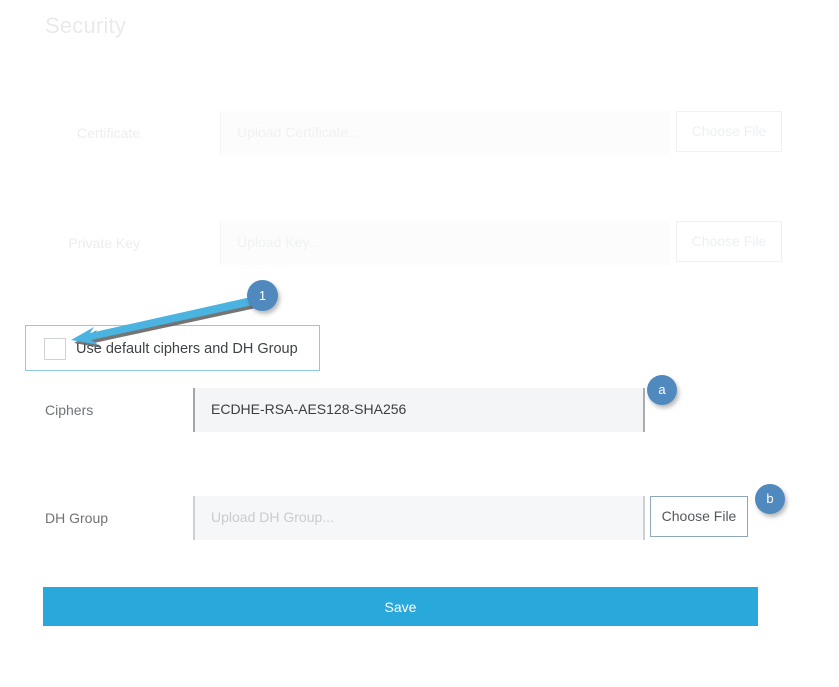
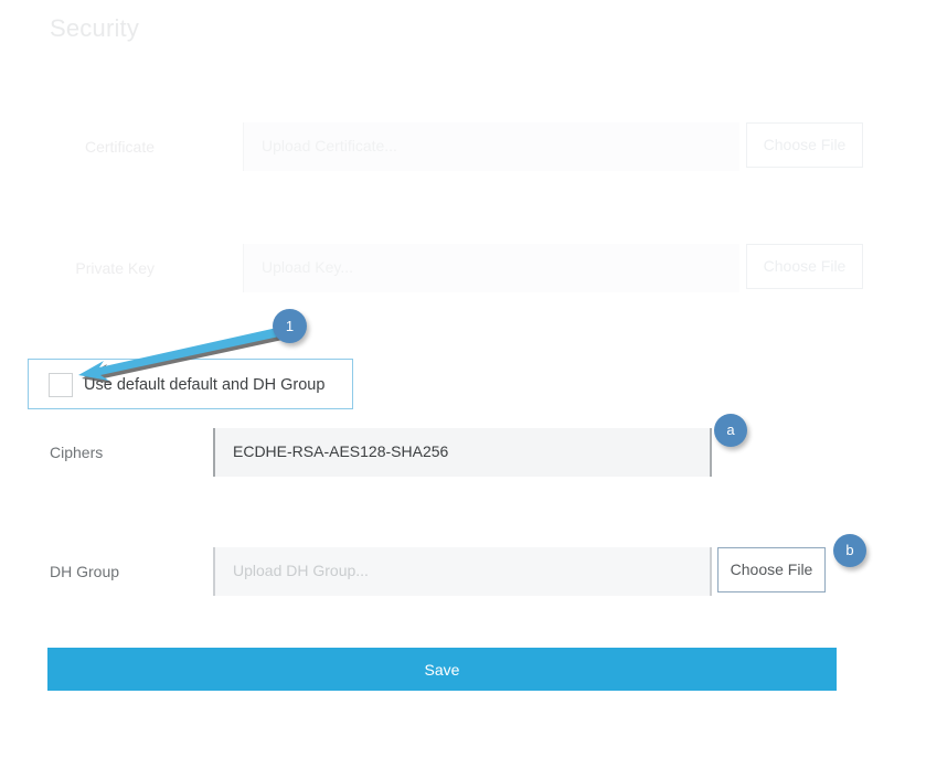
  1
- Use default ciphers and DH Group
+ Use default default and DH Group
  Ciphers
  ECDHE-RSA-AES128-SHA256
  a
  DH Group
  Upload DH Group...
  Choose File
  b
  Save
